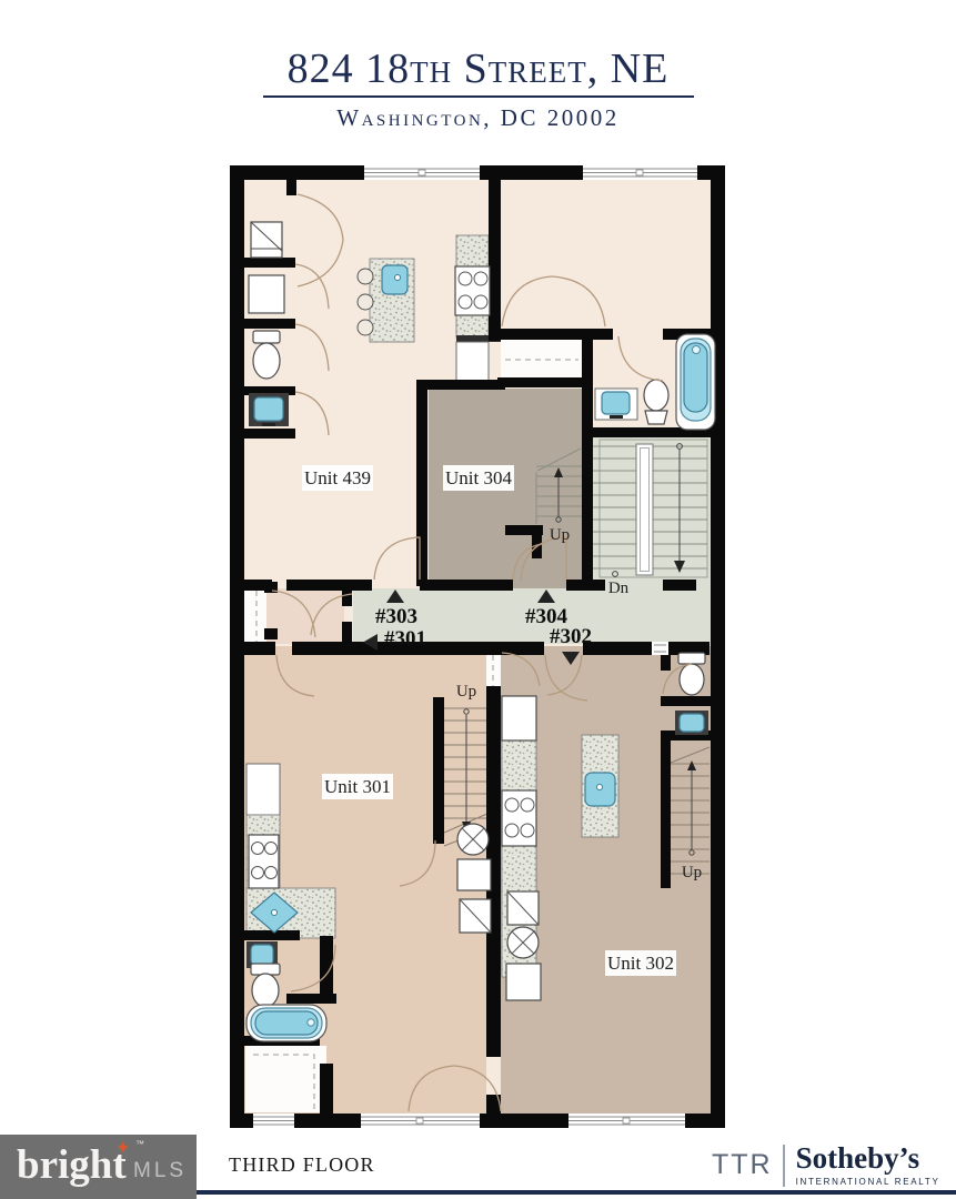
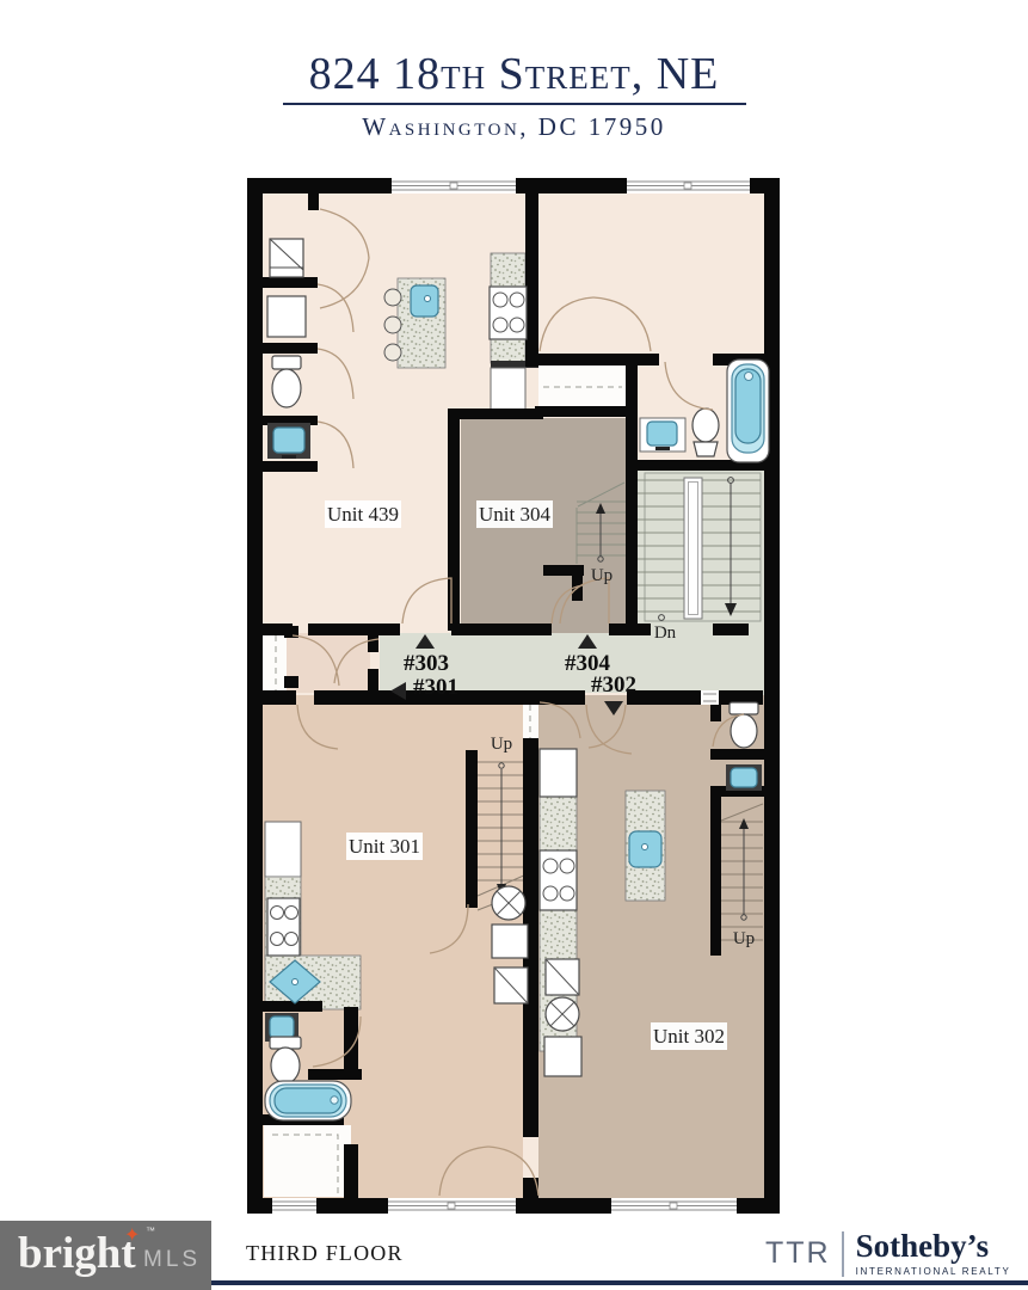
  824 18th Street, NE
- Washington, DC 20002
+ Washington, DC 17950
  Unit 439
  Unit 304
  Unit 301
  Unit 302
  #303
  #301
  #304
  #302
  Up
  Up
  Up
  Dn
  bright
  ✦
  ™
  MLS
  THIRD FLOOR
  TTR
  Sotheby’s
  INTERNATIONAL REALTY
